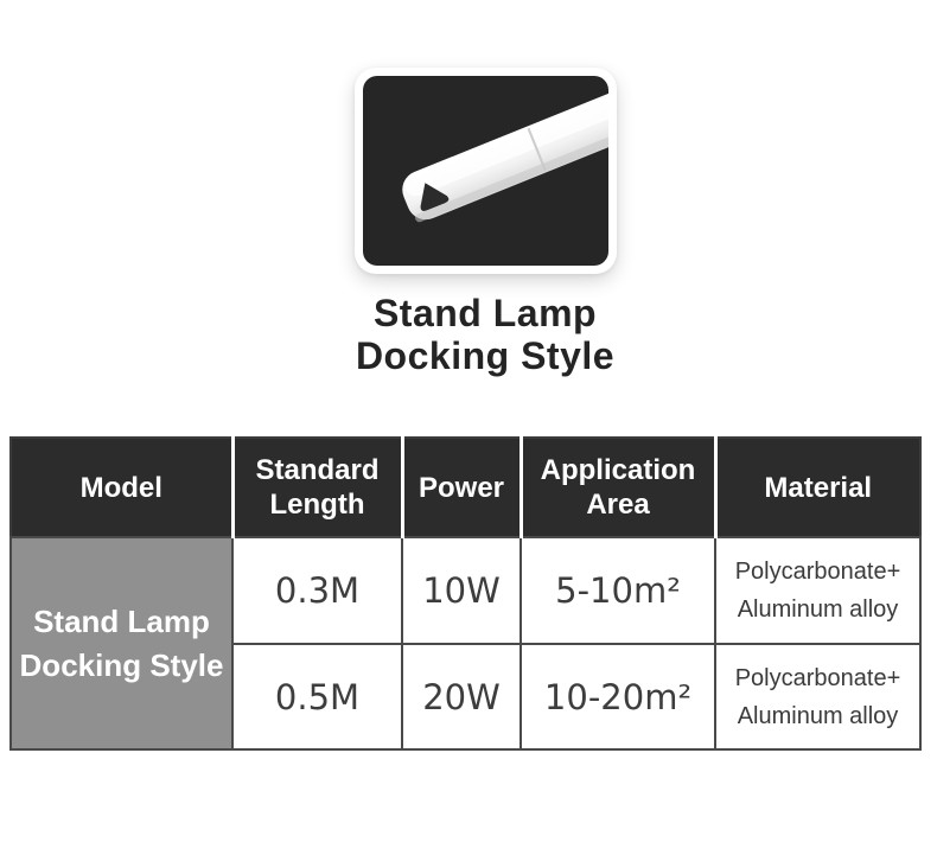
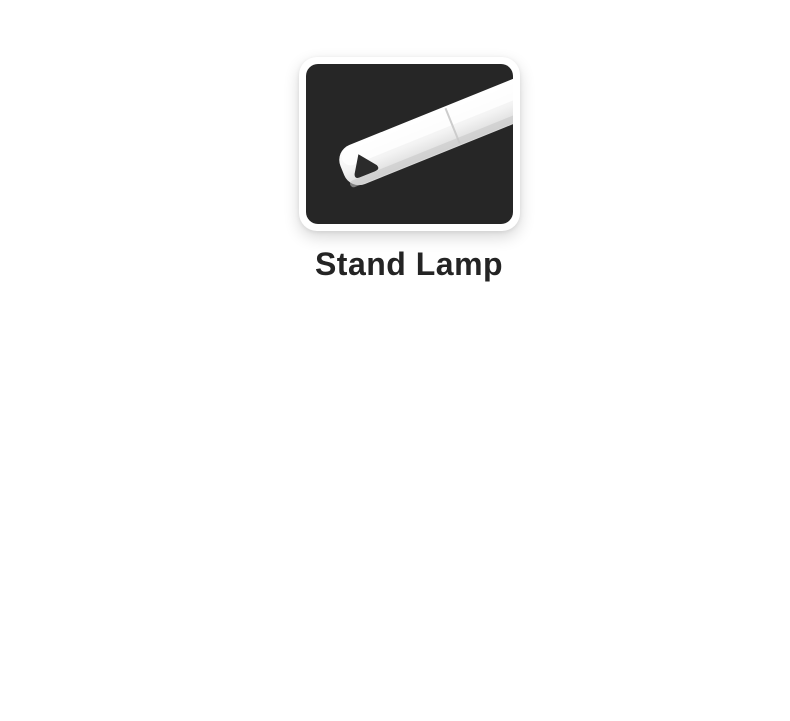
  Stand Lamp
- Docking Style
- Model	Standard Length	Power	Application Area	Material
- Stand Lamp Docking Style	0.3M	10W	5-10m²	Polycarbonate+ Aluminum alloy
- 0.5M	20W	10-20m²	Polycarbonate+ Aluminum alloy
